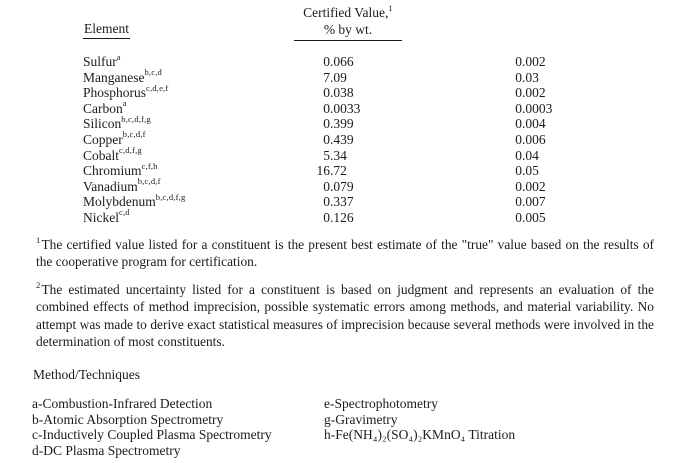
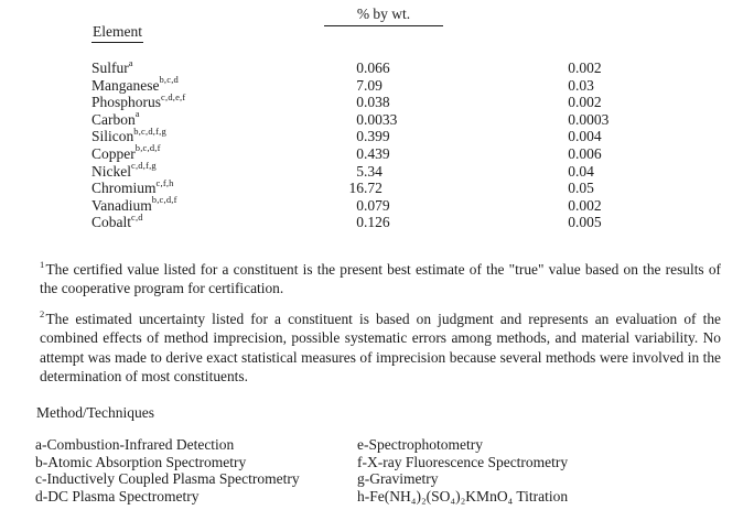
- Certified Value,1
  % by wt.
  Element
  Sulfura
  0.066
  0.002
  Manganeseb,c,d
  7.09
  0.03
  Phosphorusc,d,e,f
  0.038
  0.002
  Carbona
  0.0033
  0.0003
  Siliconb,c,d,f,g
  0.399
  0.004
  Copperb,c,d,f
  0.439
  0.006
- Cobaltc,d,f,g
+ Nickelc,d,f,g
  5.34
  0.04
  Chromiumc,f,h
  16.72
  0.05
  Vanadiumb,c,d,f
  0.079
  0.002
- Molybdenumb,c,d,f,g
- 0.337
- 0.007
- Nickelc,d
+ Cobaltc,d
  0.126
  0.005
  1The certified value listed for a constituent is the present best estimate of the "true" value based on the results of the cooperative program for certification.
  2The estimated uncertainty listed for a constituent is based on judgment and represents an evaluation of the combined effects of method imprecision, possible systematic errors among methods, and material variability. No attempt was made to derive exact statistical measures of imprecision because several methods were involved in the determination of most constituents.
  Method/Techniques
  a-Combustion-Infrared Detection
  b-Atomic Absorption Spectrometry
  c-Inductively Coupled Plasma Spectrometry
  d-DC Plasma Spectrometry
  e-Spectrophotometry
+ f-X-ray Fluorescence Spectrometry
  g-Gravimetry
  h-Fe(NH₄)₂(SO₄)₂KMnO₄ Titration
